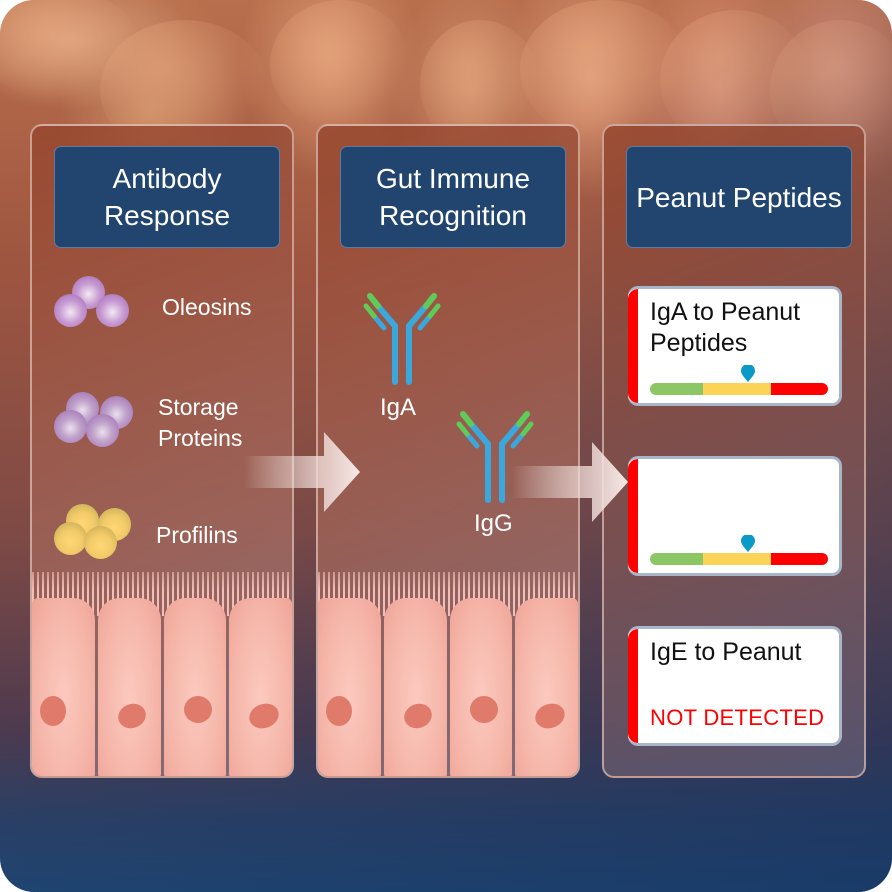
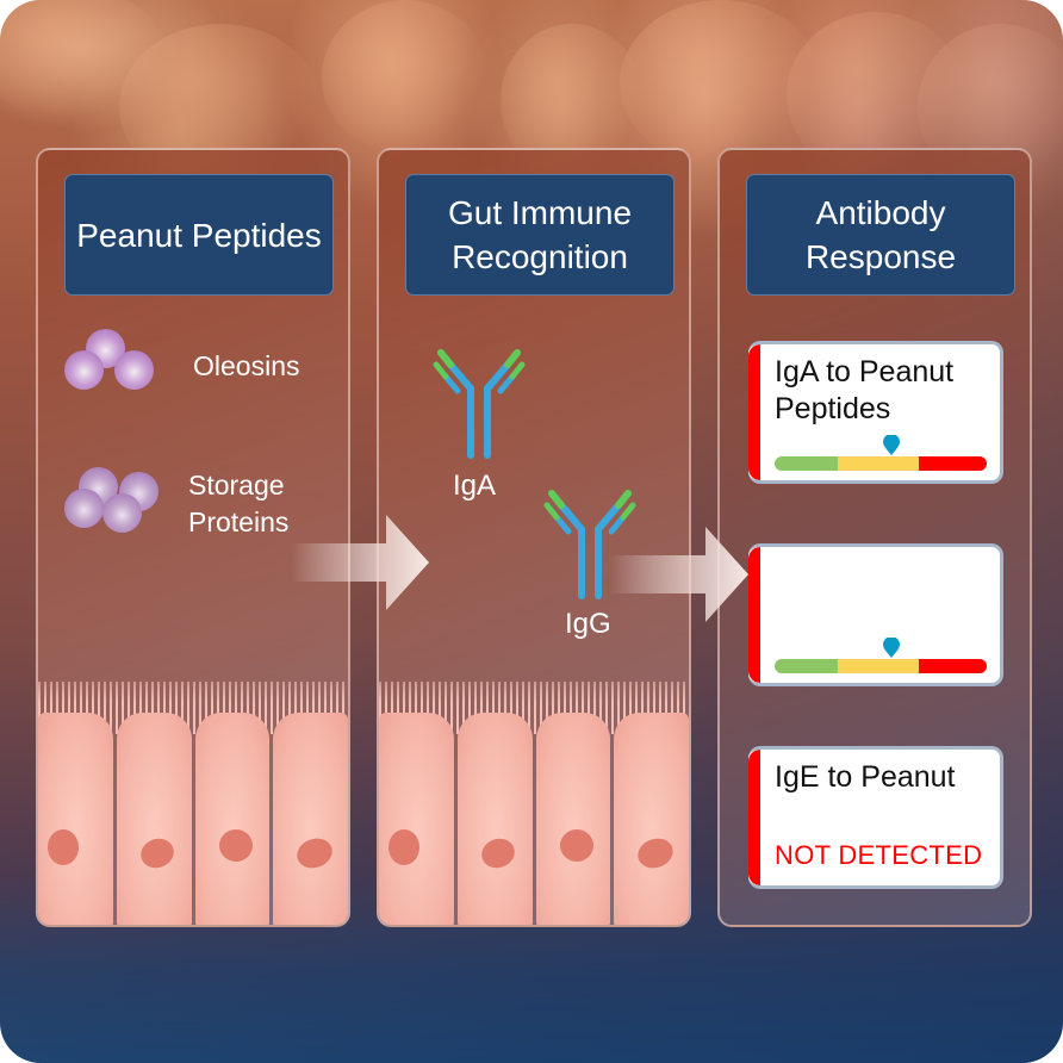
- Antibody Response
+ Peanut Peptides
  Oleosins
  Storage Proteins
- Profilins
  Gut Immune Recognition
  IgA
  IgG
- Peanut Peptides
+ Antibody Response
  IgA to Peanut Peptides
  IgE to Peanut
  NOT DETECTED
